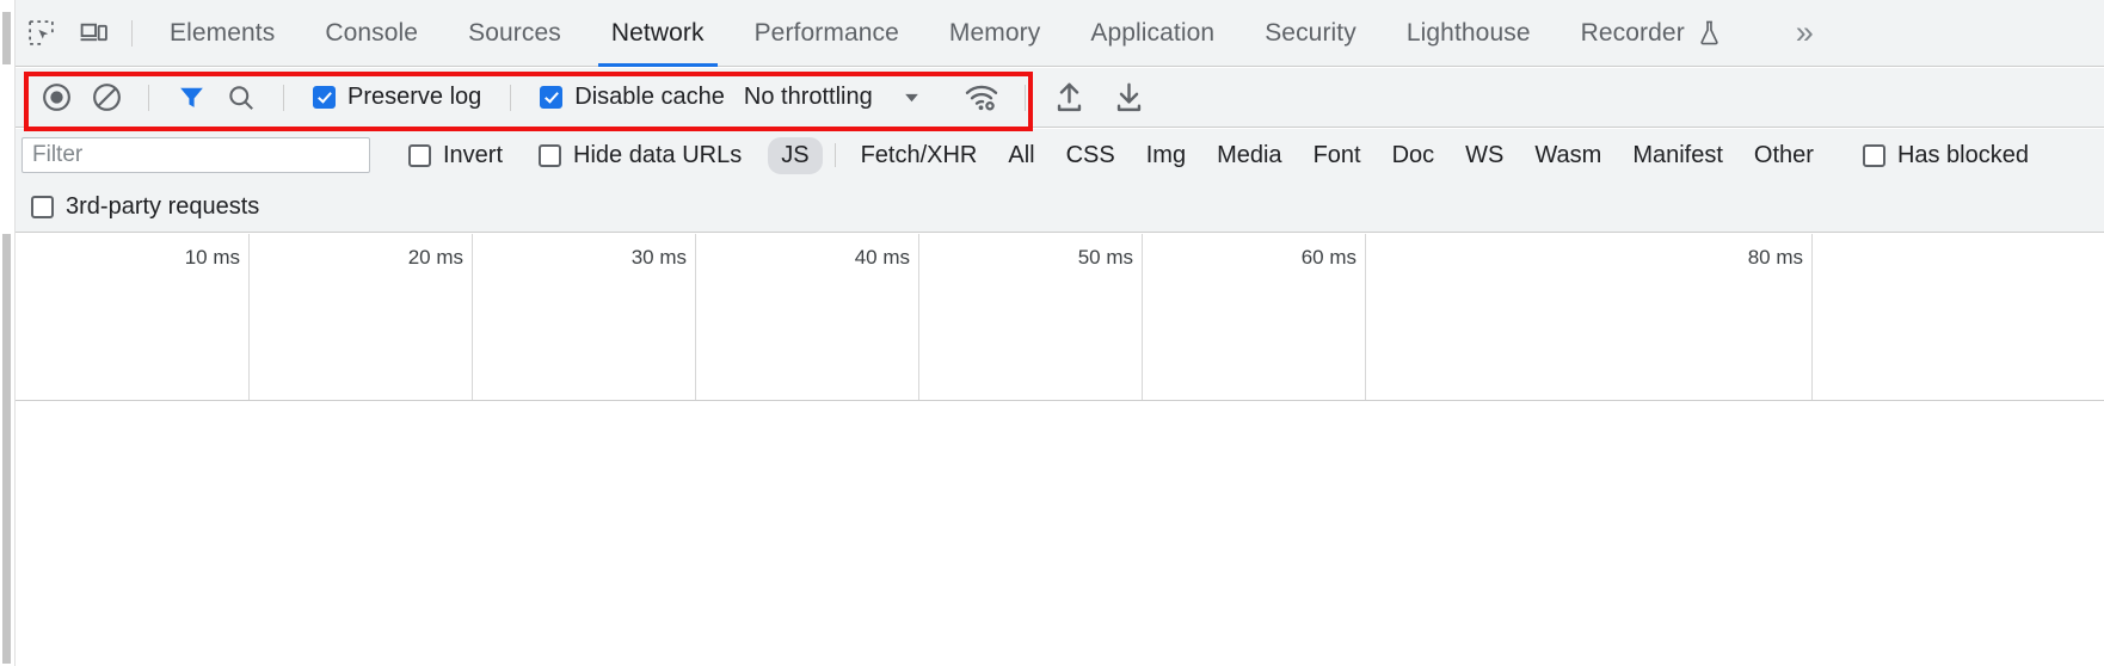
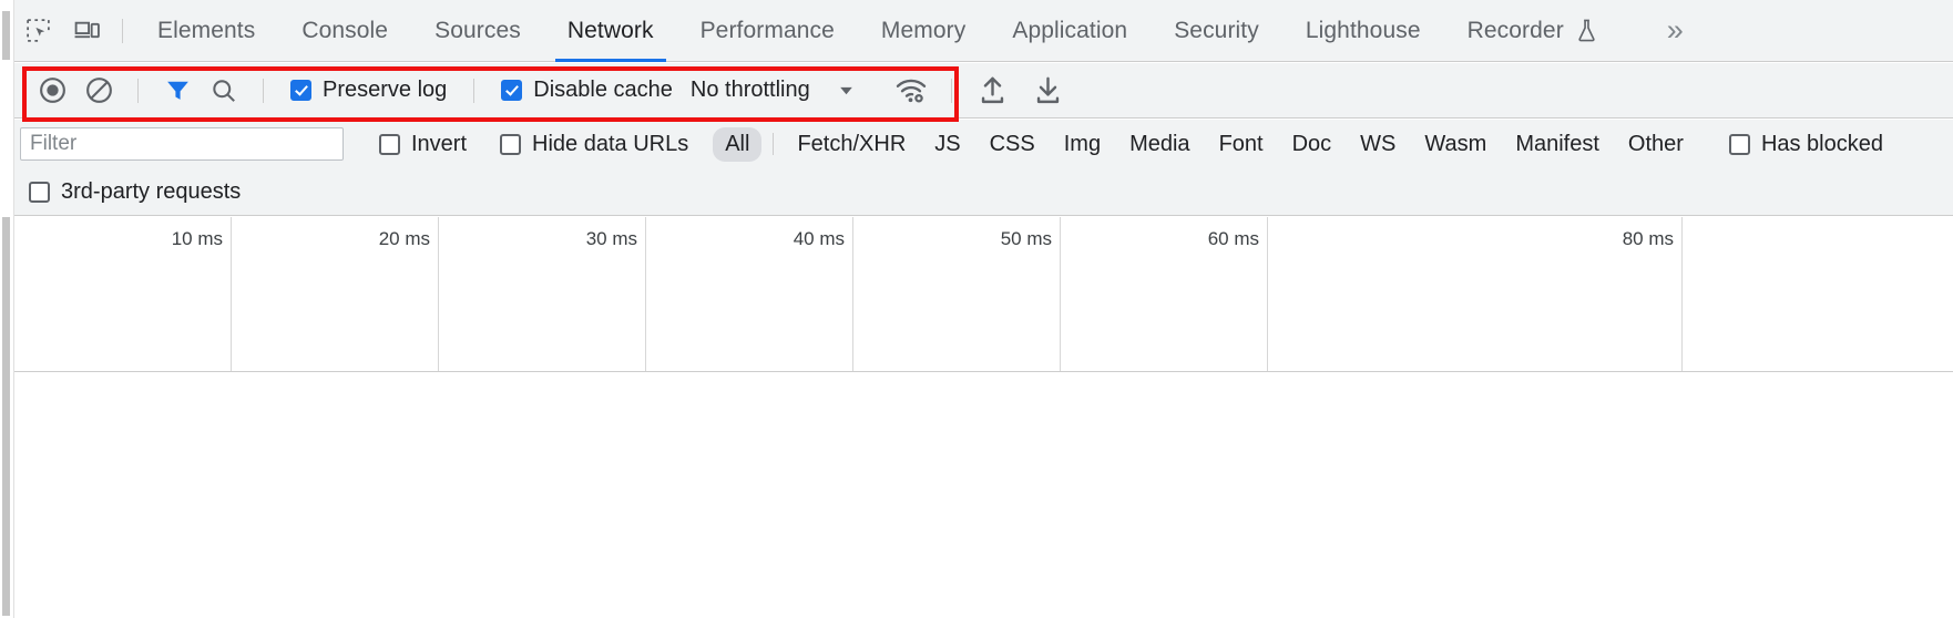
  Elements
  Console
  Sources
  Network
  Performance
  Memory
  Application
  Security
  Lighthouse
  Recorder
  »
  Preserve log
  Disable cache
  No throttling
  Filter
  Invert
  Hide data URLs
- JS
+ All
  Fetch/XHR
- All
+ JS
  CSS
  Img
  Media
  Font
  Doc
  WS
  Wasm
  Manifest
  Other
  Has blocked
  3rd-party requests
  10 ms
  20 ms
  30 ms
  40 ms
  50 ms
  60 ms
  80 ms
